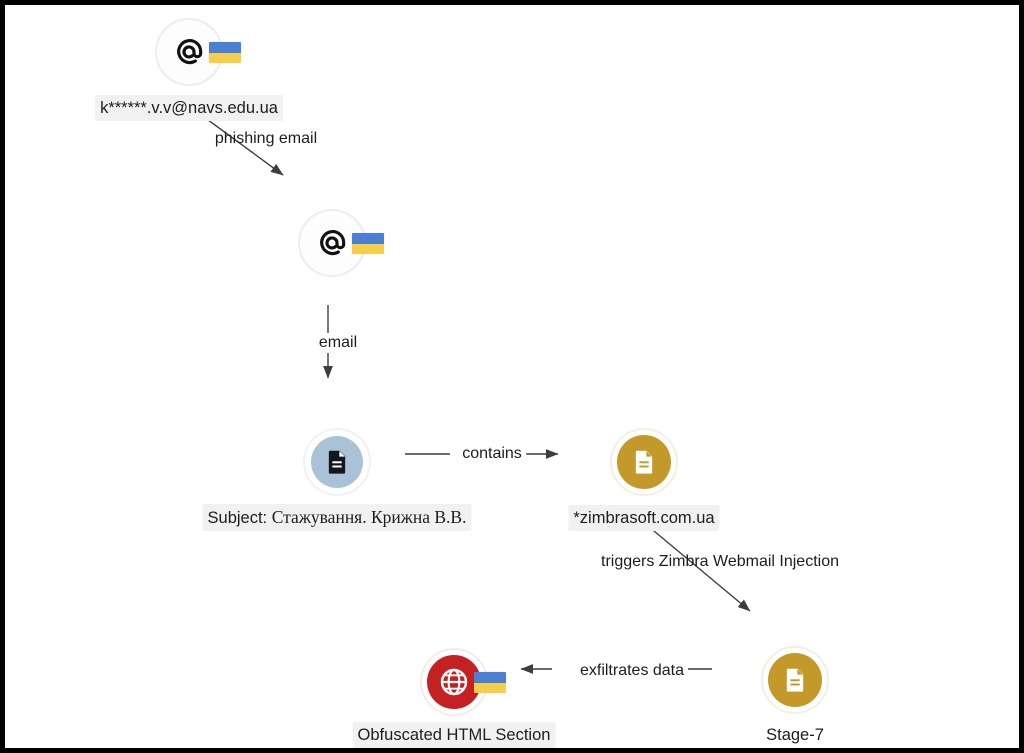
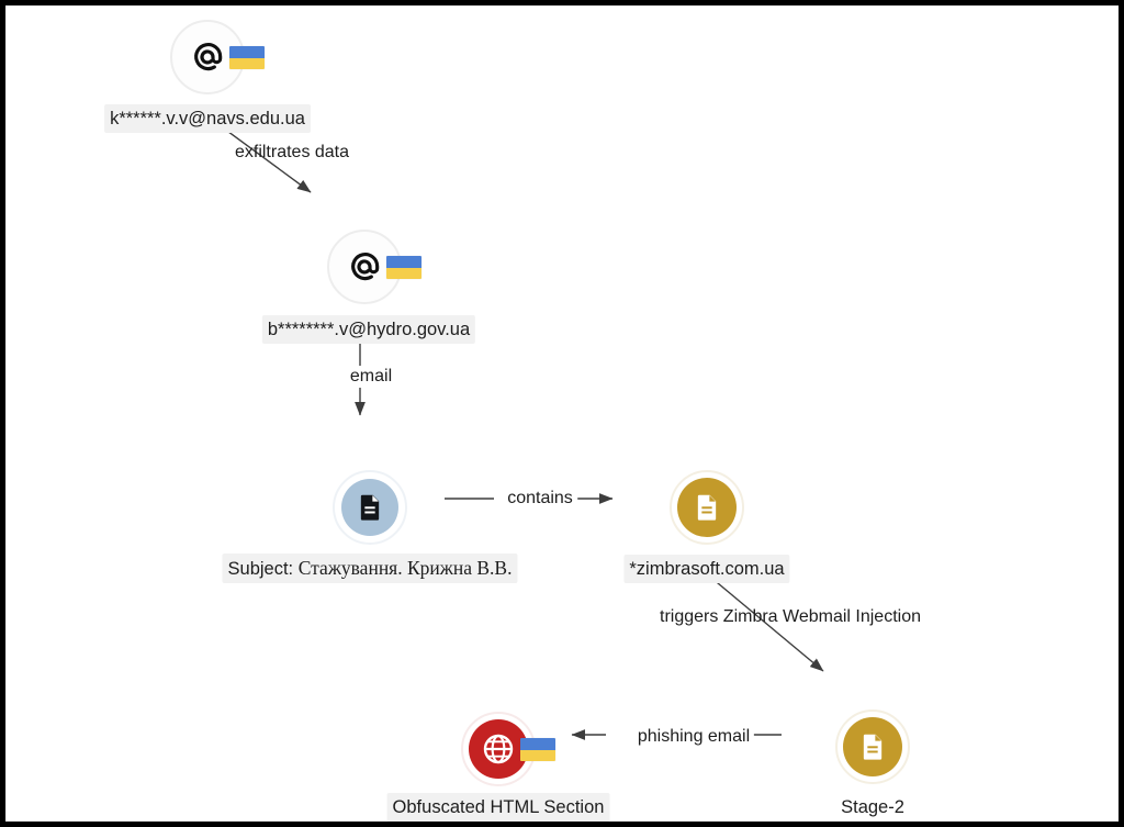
  k******.v.v@navs.edu.ua
+ b********.v@hydro.gov.ua
  Subject: Стажування. Крижна В.В.
  *zimbrasoft.com.ua
- Stage-7
+ Stage-2
  Obfuscated HTML Section
- phishing email
+ exfiltrates data
  email
  contains
  triggers Zimbra Webmail Injection
- exfiltrates data
+ phishing email
